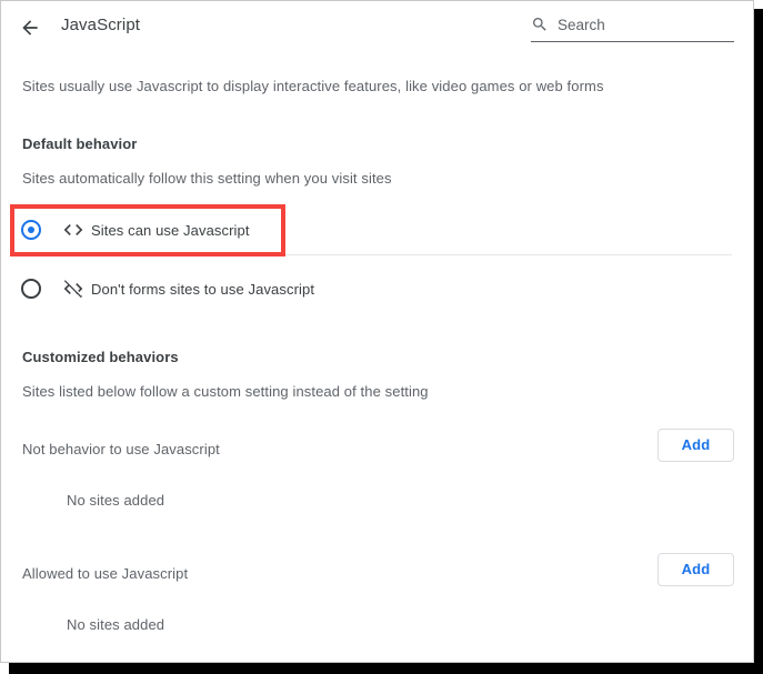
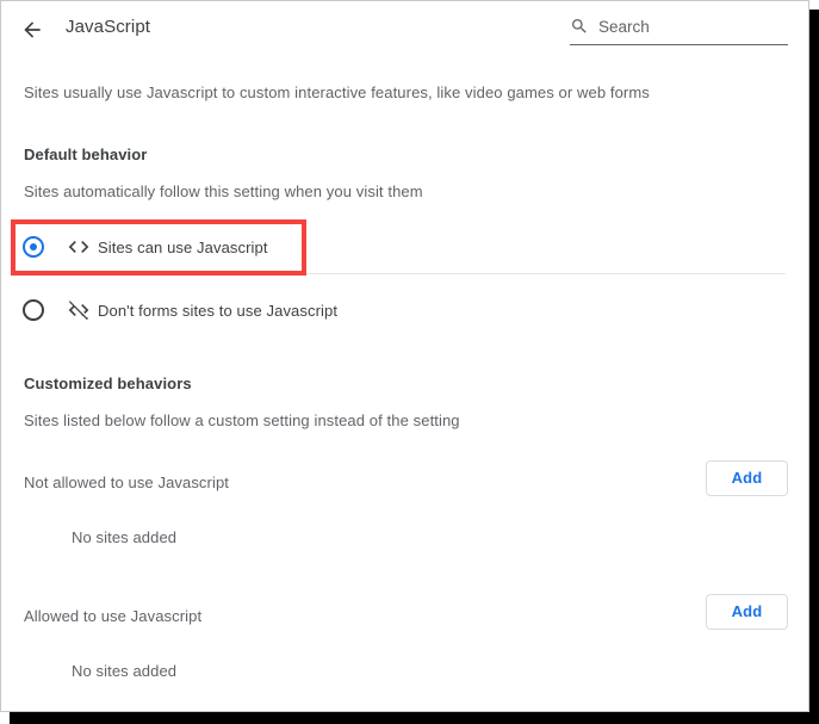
  JavaScript
  Search
- Sites usually use Javascript to display interactive features, like video games or web forms
+ Sites usually use Javascript to custom interactive features, like video games or web forms
  Default behavior
- Sites automatically follow this setting when you visit sites
+ Sites automatically follow this setting when you visit them
  Sites can use Javascript
  Don't forms sites to use Javascript
  Customized behaviors
  Sites listed below follow a custom setting instead of the setting
- Not behavior to use Javascript
+ Not allowed to use Javascript
  Add
  No sites added
  Allowed to use Javascript
  Add
  No sites added
